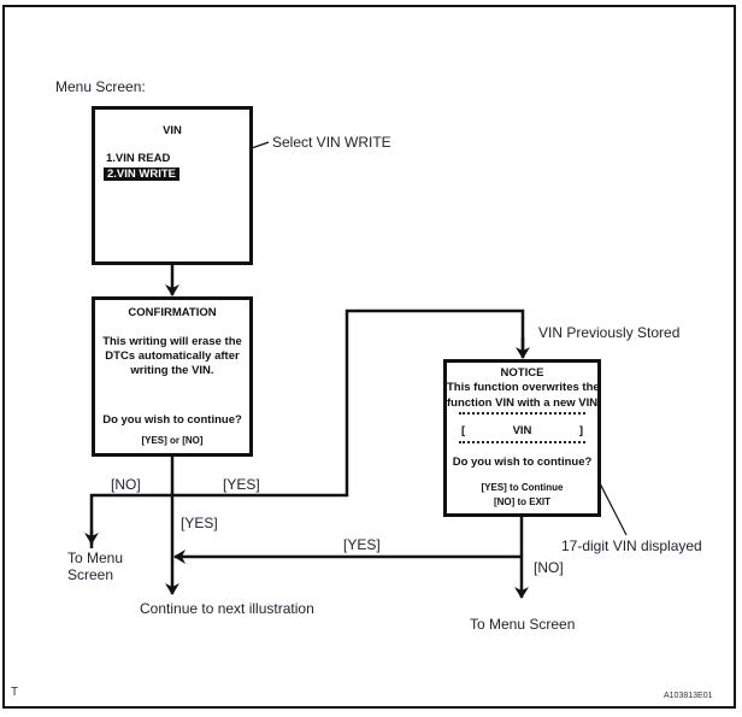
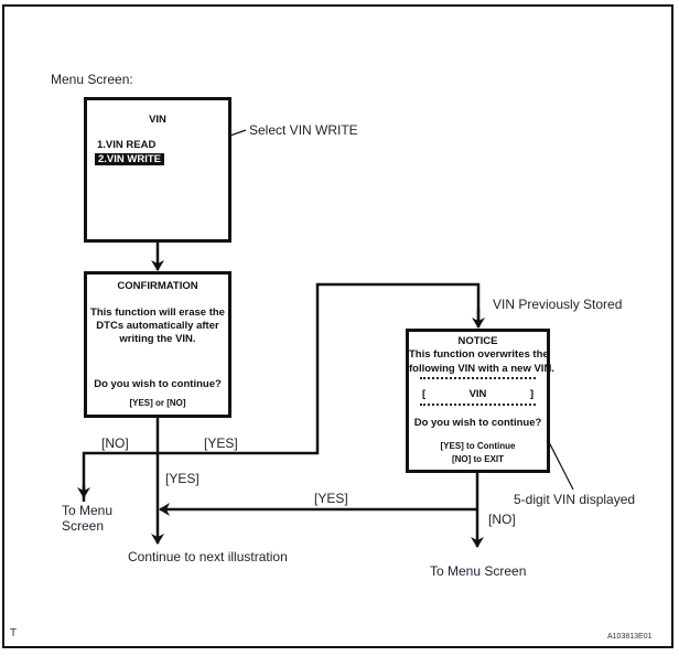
  Menu Screen:
  VIN
  1.VIN READ
  2.VIN WRITE
  Select VIN WRITE
  CONFIRMATION
- This writing will erase the
+ This function will erase the
  DTCs automatically after
  writing the VIN.
  Do you wish to continue?
  [YES] or [NO]
  [NO]
  [YES]
  [YES]
  [YES]
  To Menu
  Screen
  Continue to next illustration
  VIN Previously Stored
  NOTICE
  This function overwrites the
- function VIN with a new VIN.
+ following VIN with a new VIN.
  [
  VIN
  ]
  Do you wish to continue?
  [YES] to Continue
  [NO] to EXIT
- 17-digit VIN displayed
+ 5-digit VIN displayed
  [NO]
  To Menu Screen
  T
